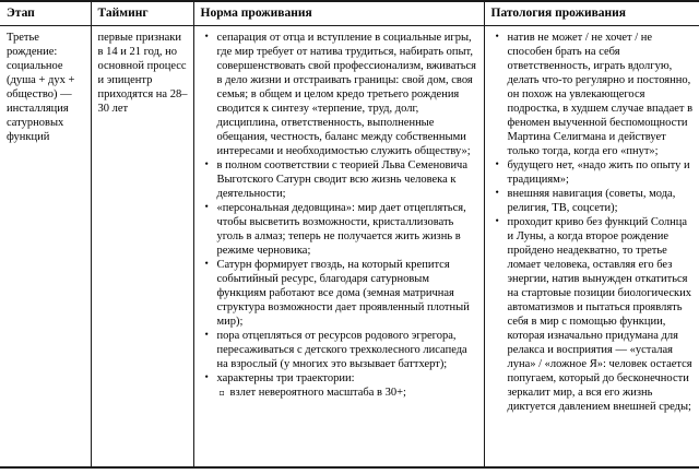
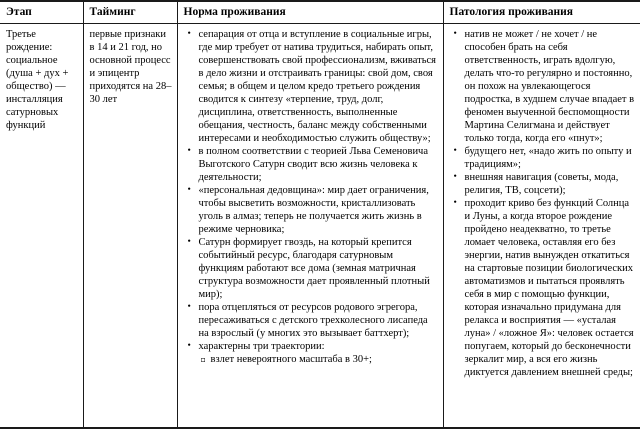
  Этап	Тайминг	Норма проживания	Патология проживания
- Третье рождение: социальное (душа + дух + общество) — инсталляция сатурновых функций	первые признаки в 14 и 21 год, но основной процесс и эпицентр приходятся на 28–30 лет	• сепарация от отца и вступление в социальные игры, где мир требует от натива трудиться, набирать опыт, совершенствовать свой профессионализм, вживаться в дело жизни и отстраивать границы: свой дом, своя семья; в общем и целом кредо третьего рождения сводится к синтезу «терпение, труд, долг, дисциплина, ответственность, выполненные обещания, честность, баланс между собственными интересами и необходимостью служить обществу»; • в полном соответствии с теорией Льва Семеновича Выготского Сатурн сводит всю жизнь человека к деятельности; • «персональная дедовщина»: мир дает отцепляться, чтобы высветить возможности, кристаллизовать уголь в алмаз; теперь не получается жить жизнь в режиме черновика; • Сатурн формирует гвоздь, на который крепится событийный ресурс, благодаря сатурновым функциям работают все дома (земная матричная структура возможности дает проявленный плотный мир); • пора отцепляться от ресурсов родового эгрегора, пересаживаться с детского трехколесного лисапеда на взрослый (у многих это вызывает баттхерт); • характерны три траектории: ▫ взлет невероятного масштаба в 30+;	• натив не может / не хочет / не способен брать на себя ответственность, играть вдолгую, делать что-то регулярно и постоянно, он похож на увлекающегося подростка, в худшем случае впадает в феномен выученной беспомощности Мартина Селигмана и действует только тогда, когда его «пнут»; • будущего нет, «надо жить по опыту и традициям»; • внешняя навигация (советы, мода, религия, ТВ, соцсети); • проходит криво без функций Солнца и Луны, а когда второе рождение пройдено неадекватно, то третье ломает человека, оставляя его без энергии, натив вынужден откатиться на стартовые позиции биологических автоматизмов и пытаться проявлять себя в мир с помощью функции, которая изначально придумана для релакса и восприятия — «усталая луна» / «ложное Я»: человек остается попугаем, который до бесконечности зеркалит мир, а вся его жизнь диктуется давлением внешней среды;
+ Третье рождение: социальное (душа + дух + общество) — инсталляция сатурновых функций	первые признаки в 14 и 21 год, но основной процесс и эпицентр приходятся на 28–30 лет	• сепарация от отца и вступление в социальные игры, где мир требует от натива трудиться, набирать опыт, совершенствовать свой профессионализм, вживаться в дело жизни и отстраивать границы: свой дом, своя семья; в общем и целом кредо третьего рождения сводится к синтезу «терпение, труд, долг, дисциплина, ответственность, выполненные обещания, честность, баланс между собственными интересами и необходимостью служить обществу»; • в полном соответствии с теорией Льва Семеновича Выготского Сатурн сводит всю жизнь человека к деятельности; • «персональная дедовщина»: мир дает ограничения, чтобы высветить возможности, кристаллизовать уголь в алмаз; теперь не получается жить жизнь в режиме черновика; • Сатурн формирует гвоздь, на который крепится событийный ресурс, благодаря сатурновым функциям работают все дома (земная матричная структура возможности дает проявленный плотный мир); • пора отцепляться от ресурсов родового эгрегора, пересаживаться с детского трехколесного лисапеда на взрослый (у многих это вызывает баттхерт); • характерны три траектории: ▫ взлет невероятного масштаба в 30+;	• натив не может / не хочет / не способен брать на себя ответственность, играть вдолгую, делать что-то регулярно и постоянно, он похож на увлекающегося подростка, в худшем случае впадает в феномен выученной беспомощности Мартина Селигмана и действует только тогда, когда его «пнут»; • будущего нет, «надо жить по опыту и традициям»; • внешняя навигация (советы, мода, религия, ТВ, соцсети); • проходит криво без функций Солнца и Луны, а когда второе рождение пройдено неадекватно, то третье ломает человека, оставляя его без энергии, натив вынужден откатиться на стартовые позиции биологических автоматизмов и пытаться проявлять себя в мир с помощью функции, которая изначально придумана для релакса и восприятия — «усталая луна» / «ложное Я»: человек остается попугаем, который до бесконечности зеркалит мир, а вся его жизнь диктуется давлением внешней среды;
